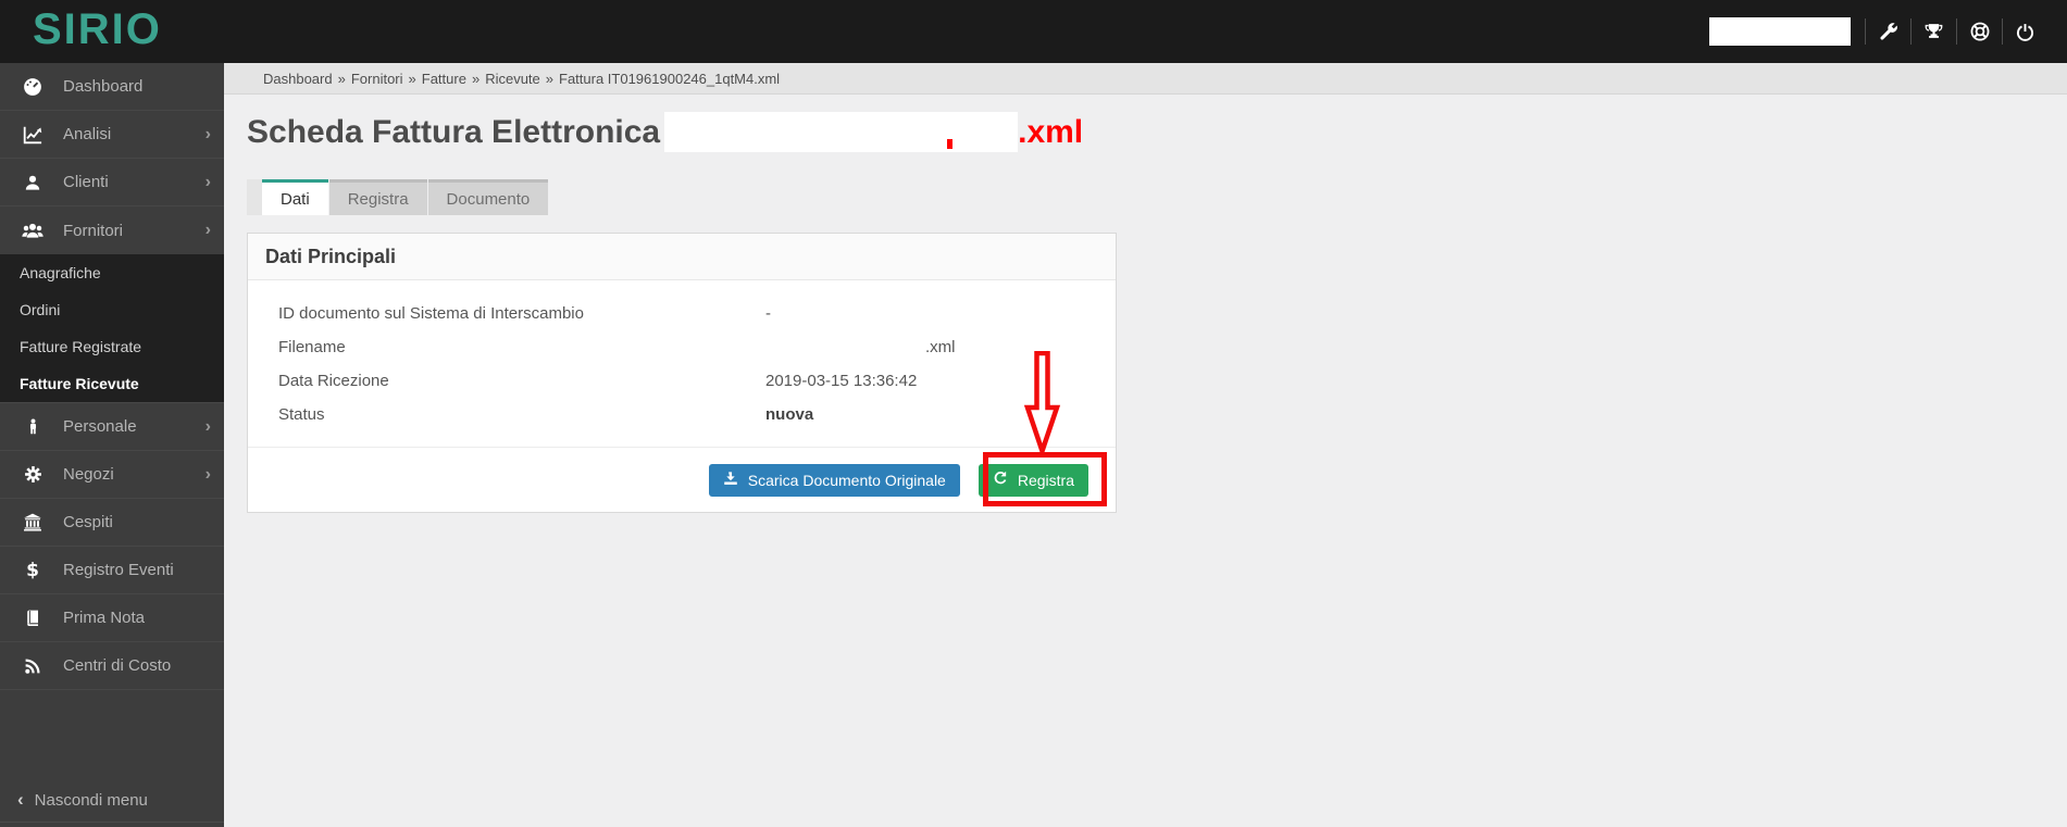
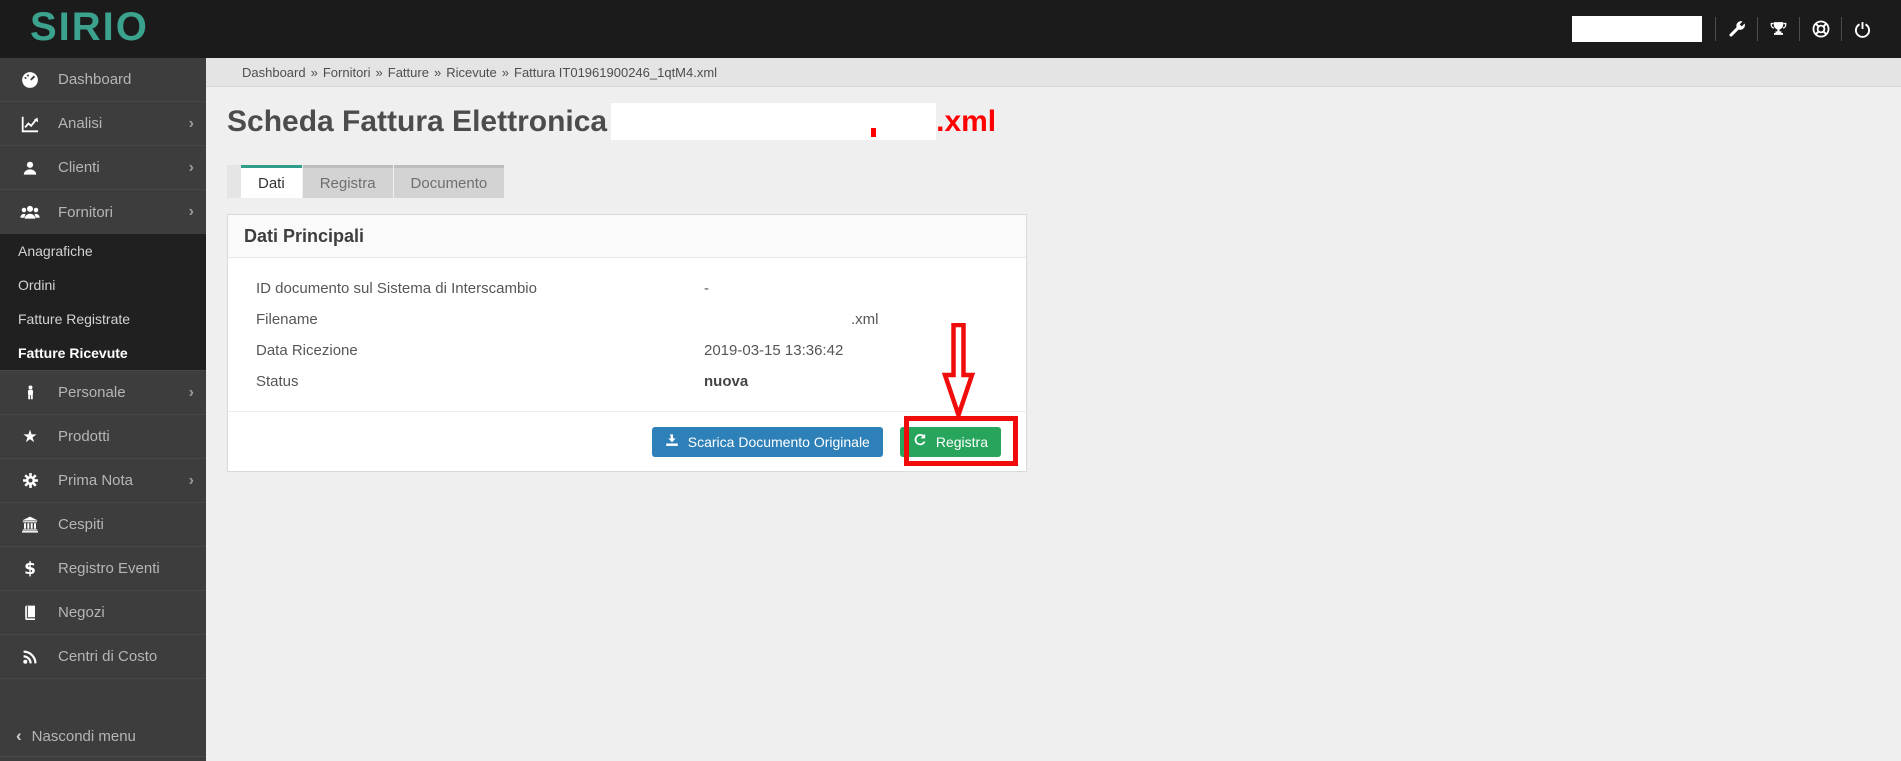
  SIRIO
  Dashboard
  Analisi
  ›
  Clienti
  ›
  Fornitori
  ›
  Anagrafiche
  Ordini
  Fatture Registrate
  Fatture Ricevute
  Personale
  ›
+ ★
+ Prodotti
- Negozi
+ Prima Nota
  ›
  Cespiti
  $
  Registro Eventi
- Prima Nota
+ Negozi
  Centri di Costo
  ‹
  Nascondi menu
  Dashboard
  »
  Fornitori
  »
  Fatture
  »
  Ricevute
  »
  Fattura IT01961900246_1qtM4.xml
  Scheda Fattura Elettronica .xml
  Dati
  Registra
  Documento
  Dati Principali
  ID documento sul Sistema di Interscambio
  -
  Filename
  .xml
  Data Ricezione
  2019-03-15 13:36:42
  Status
  nuova
  Scarica Documento Originale
  Registra
